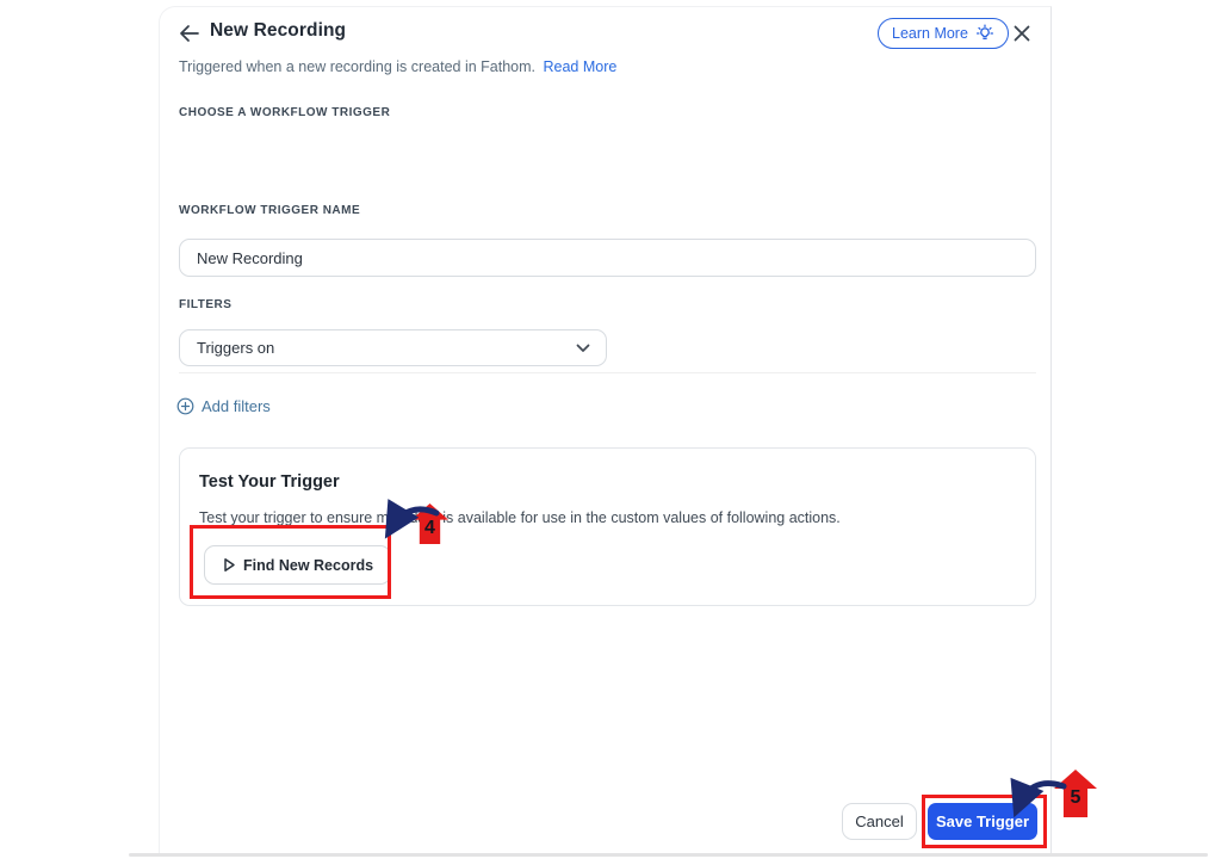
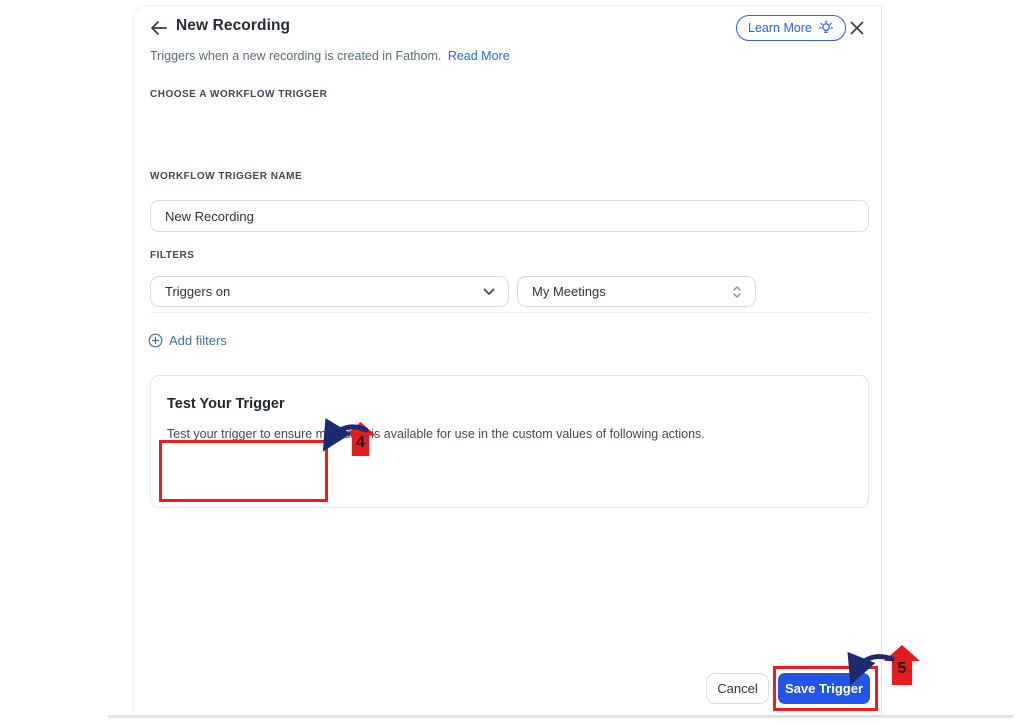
  New Recording
  Learn More
- Triggered when a new recording is created in Fathom. Read More
+ Triggers when a new recording is created in Fathom. Read More
  CHOOSE A WORKFLOW TRIGGER
  WORKFLOW TRIGGER NAME
  New Recording
  FILTERS
  Triggers on
+ My Meetings
  Add filters
  Test Your Trigger
  Test your trigger to ensure meas available for use in the custom values of following actions.
- Find New Records
  Cancel
  Save Trigger
  4
  5
